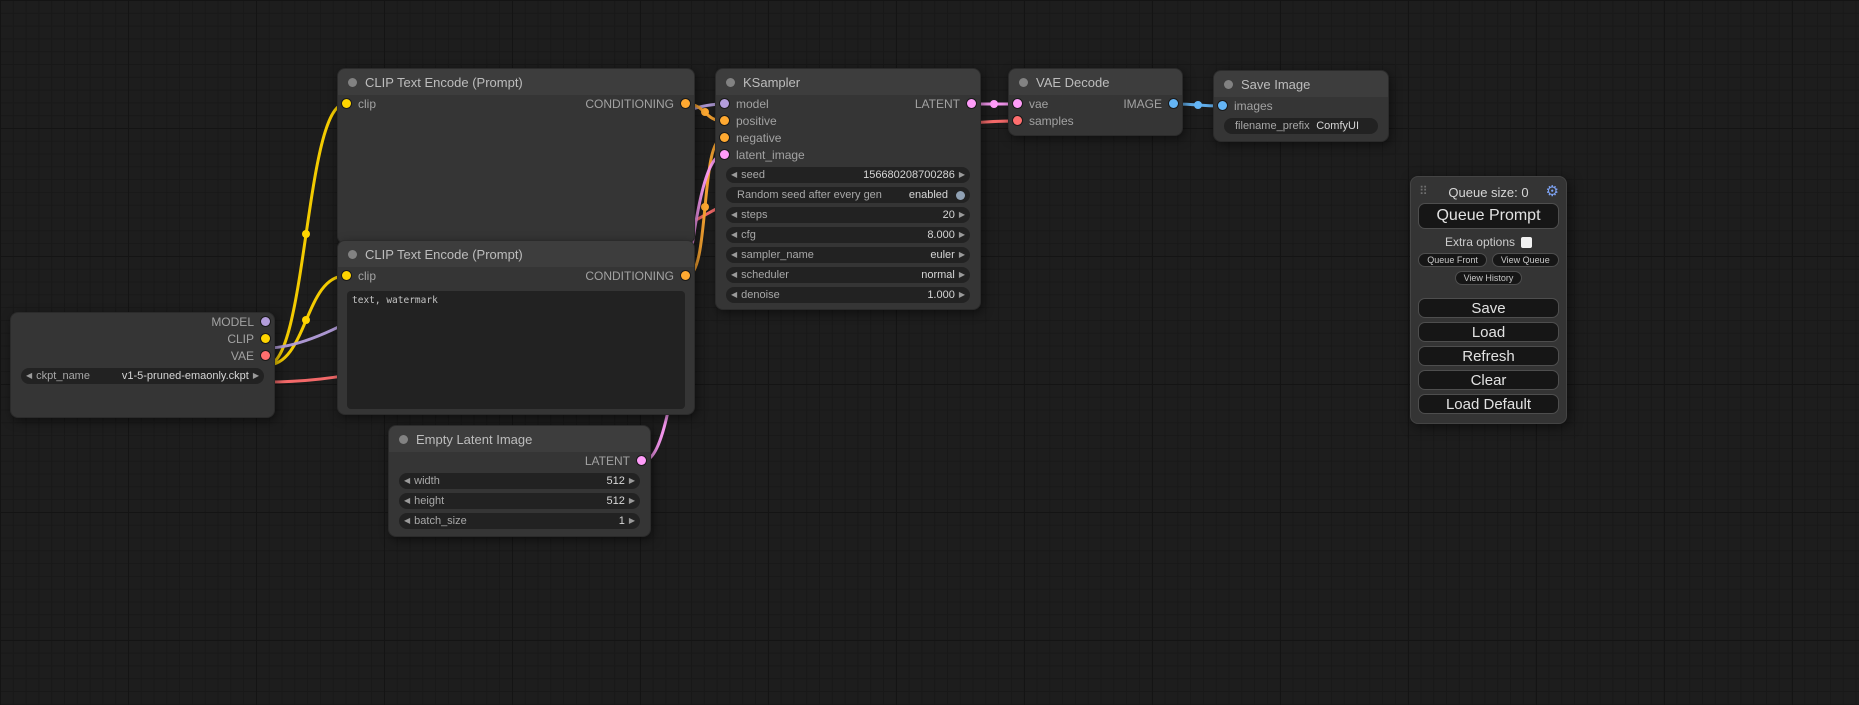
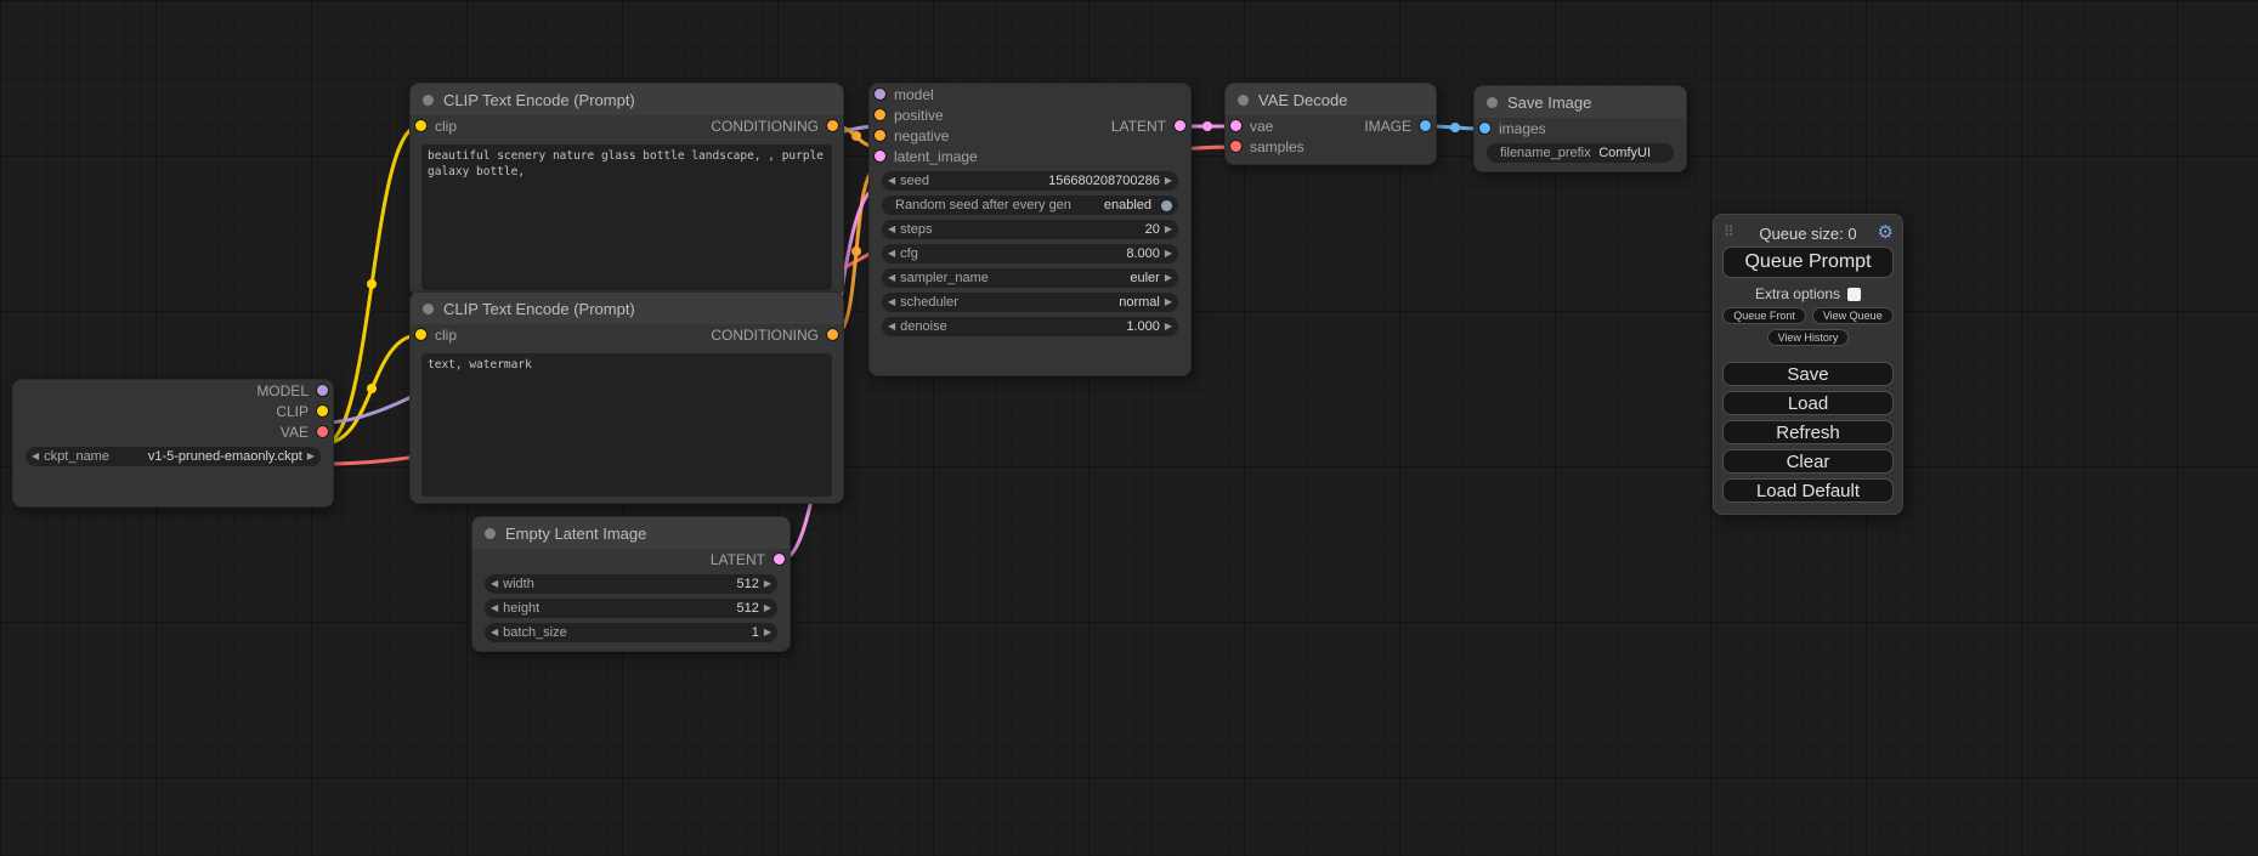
  MODEL
  CLIP
  VAE
  ◀
  ckpt_name
  v1-5-pruned-emaonly.ckpt
  ▶
  CLIP Text Encode (Prompt)
  clip
  CONDITIONING
+ beautiful scenery nature glass bottle landscape, , purple galaxy bottle,
  CLIP Text Encode (Prompt)
  clip
  CONDITIONING
  text, watermark
  Empty Latent Image
  LATENT
  ◀
  width
  512
  ▶
  ◀
  height
  512
  ▶
  ◀
  batch_size
  1
  ▶
- KSampler
  model
  positive
  negative
  latent_image
  LATENT
  ◀
  seed
  156680208700286
  ▶
  Random seed after every gen
  enabled
  ◀
  steps
  20
  ▶
  ◀
  cfg
  8.000
  ▶
  ◀
  sampler_name
  euler
  ▶
  ◀
  scheduler
  normal
  ▶
  ◀
  denoise
  1.000
  ▶
  VAE Decode
  vae
  IMAGE
  samples
  Save Image
  images
  filename_prefix
  ComfyUI
  ⠿
  Queue size: 0
  ⚙
  Queue Prompt
  Extra options
  Queue Front
  View Queue
  View History
  Save
  Load
  Refresh
  Clear
  Load Default
